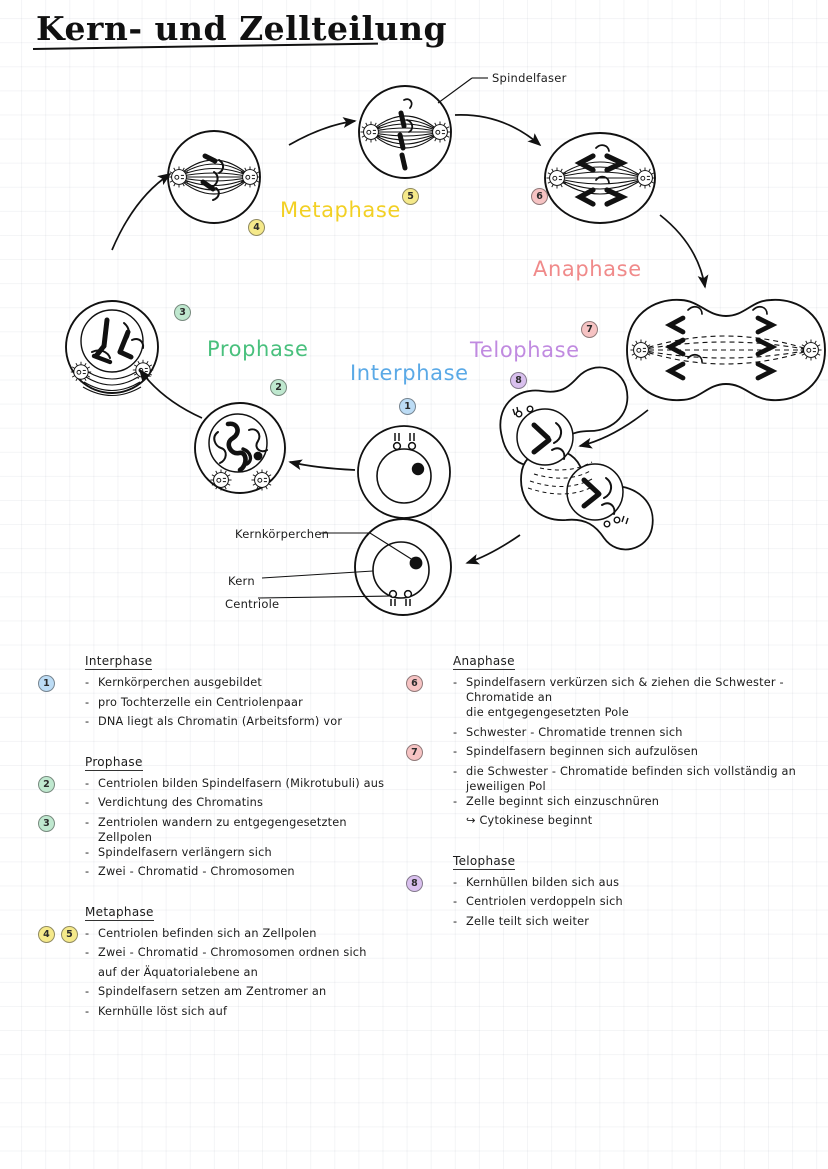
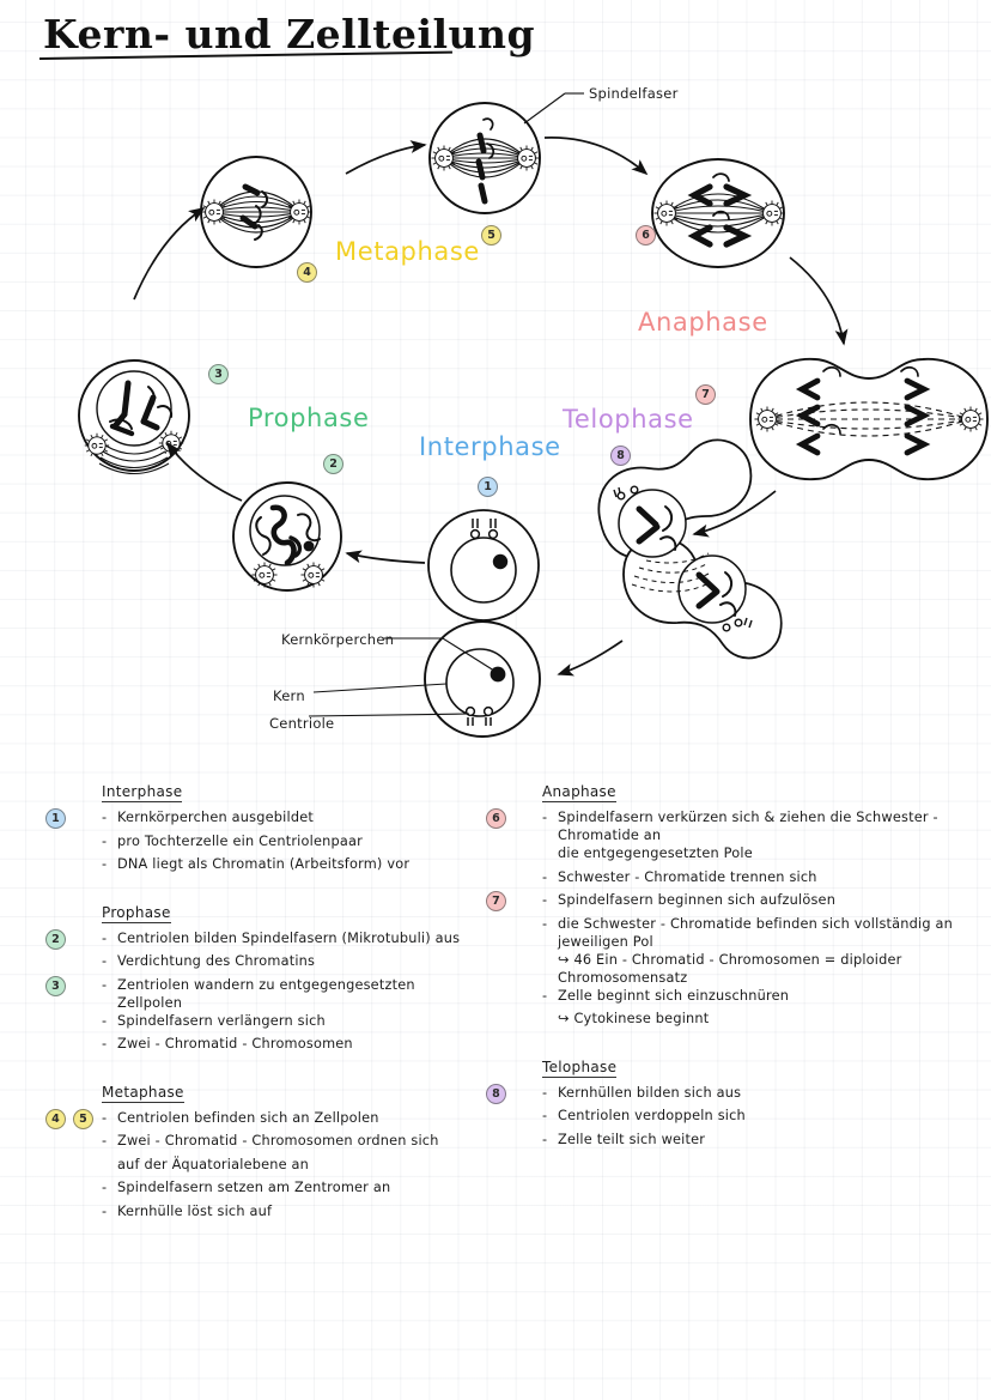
  Kern- und Zellteilung
  Metaphase
  Anaphase
  Prophase
  Telophase
  Interphase
  1
  2
  3
  4
  5
  6
  7
  8
  Spindelfaser
  Kernkörperchen
  Kern
  Centriole
  Interphase
  1
  -
  Kernkörperchen ausgebildet
  -
  pro Tochterzelle ein Centriolenpaar
  -
  DNA liegt als Chromatin (Arbeitsform) vor
  Prophase
  2
  -
  Centriolen bilden Spindelfasern (Mikrotubuli) aus
  -
  Verdichtung des Chromatins
  3
  -
  Zentriolen wandern zu entgegengesetzten Zellpolen
  -
  Spindelfasern verlängern sich
  -
  Zwei - Chromatid - Chromosomen
  Metaphase
  4
  5
  -
  Centriolen befinden sich an Zellpolen
  -
  Zwei - Chromatid - Chromosomen ordnen sich
  auf der Äquatorialebene an
  -
  Spindelfasern setzen am Zentromer an
  -
  Kernhülle löst sich auf
  Anaphase
  6
  -
  Spindelfasern verkürzen sich & ziehen die Schwester - Chromatide an
  die entgegengesetzten Pole
  -
  Schwester - Chromatide trennen sich
  7
  -
  Spindelfasern beginnen sich aufzulösen
  -
  die Schwester - Chromatide befinden sich vollständig an jeweiligen Pol
+ ↪ 46 Ein - Chromatid - Chromosomen = diploider Chromosomensatz
  -
  Zelle beginnt sich einzuschnüren
  ↪ Cytokinese beginnt
  Telophase
  8
  -
  Kernhüllen bilden sich aus
  -
  Centriolen verdoppeln sich
  -
  Zelle teilt sich weiter
